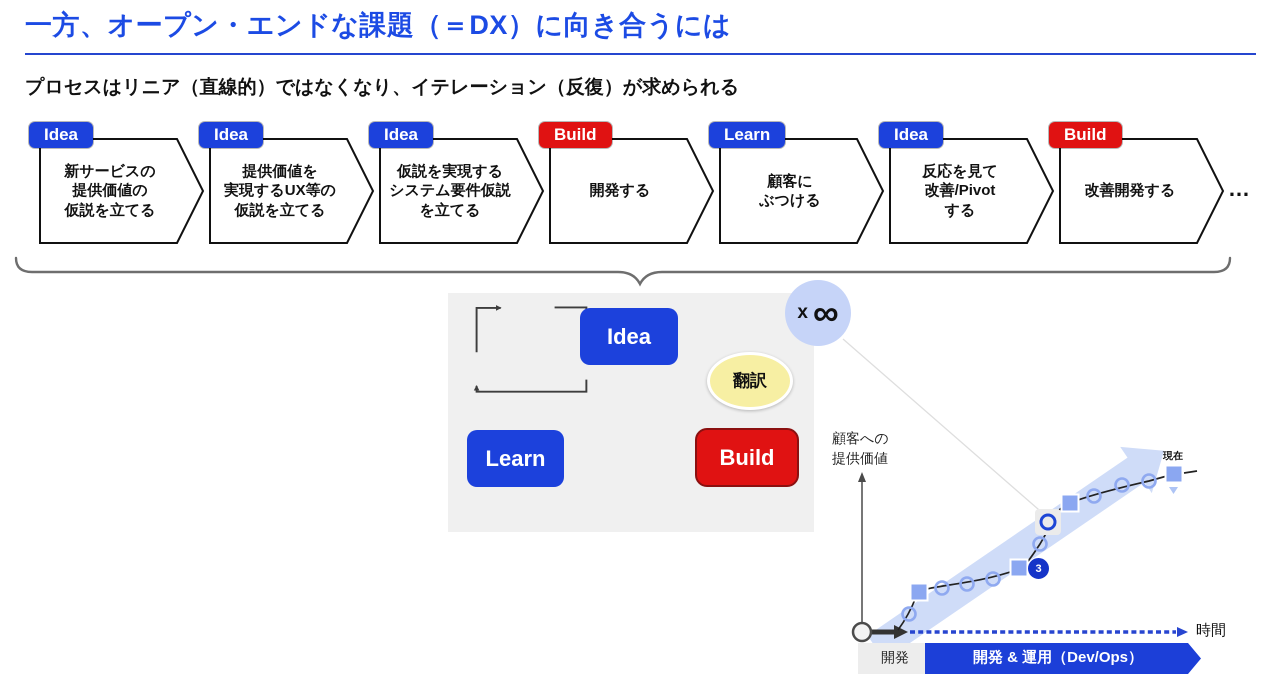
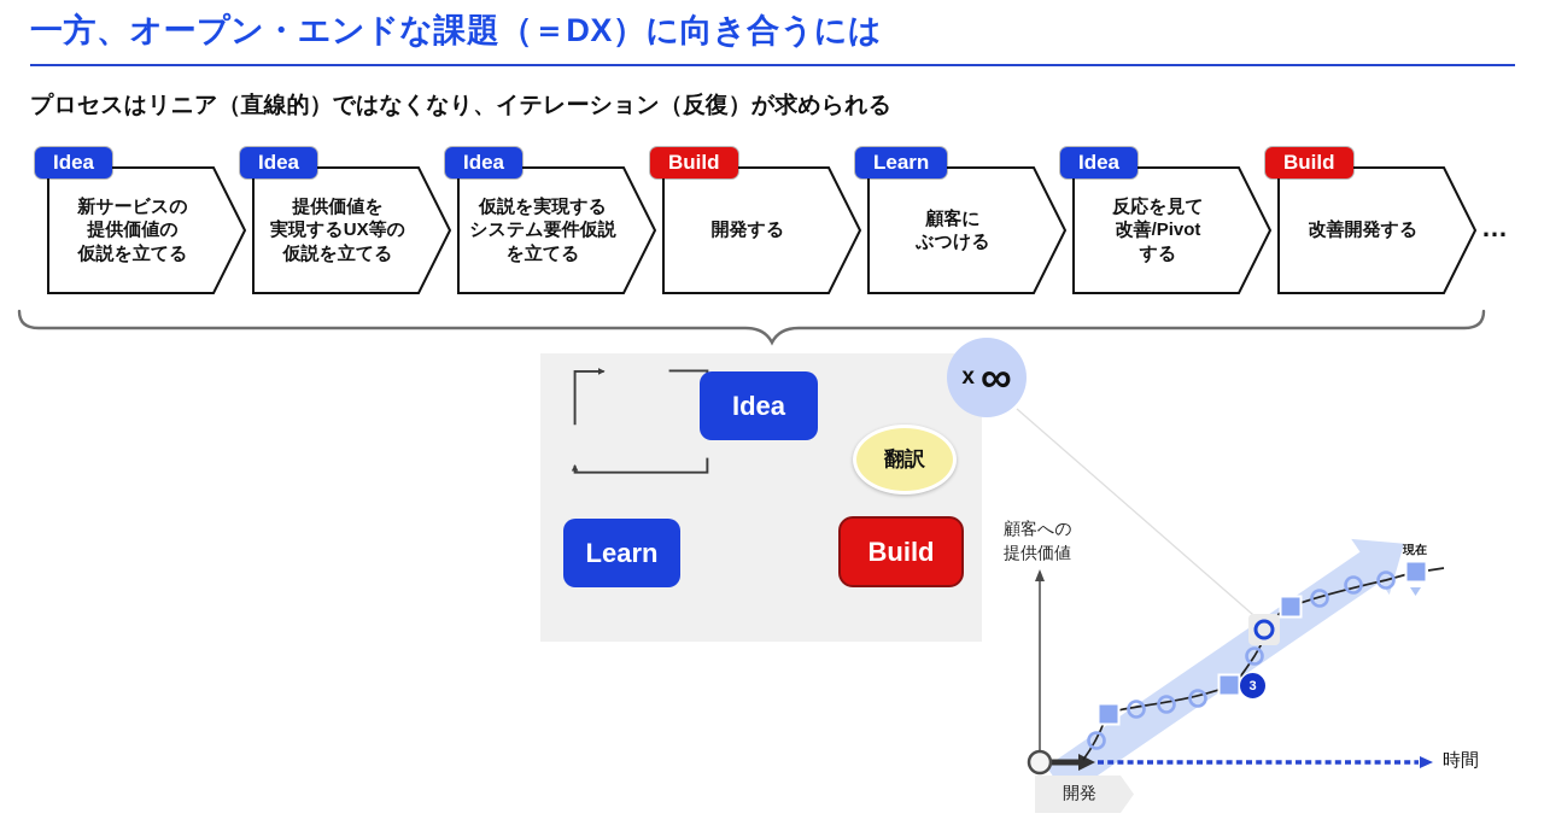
  一方、オープン・エンドな課題（＝DX）に向き合うには
  プロセスはリニア（直線的）ではなくなり、イテレーション（反復）が求められる
  新サービスの
  提供価値の
  仮説を立てる
  提供価値を
  実現するUX等の
  仮説を立てる
  仮説を実現する
  システム要件仮説
  を立てる
  開発する
  顧客に
  ぶつける
  反応を見て
  改善/Pivot
  する
  改善開発する
  Idea
  Idea
  Idea
  Build
  Learn
  Idea
  Build
  …
  Idea
  Learn
  Build
  翻訳
  x
  ∞
  顧客への
  提供価値
  時間
  現在
  3
  開発
- 開発 & 運用（Dev/Ops）
